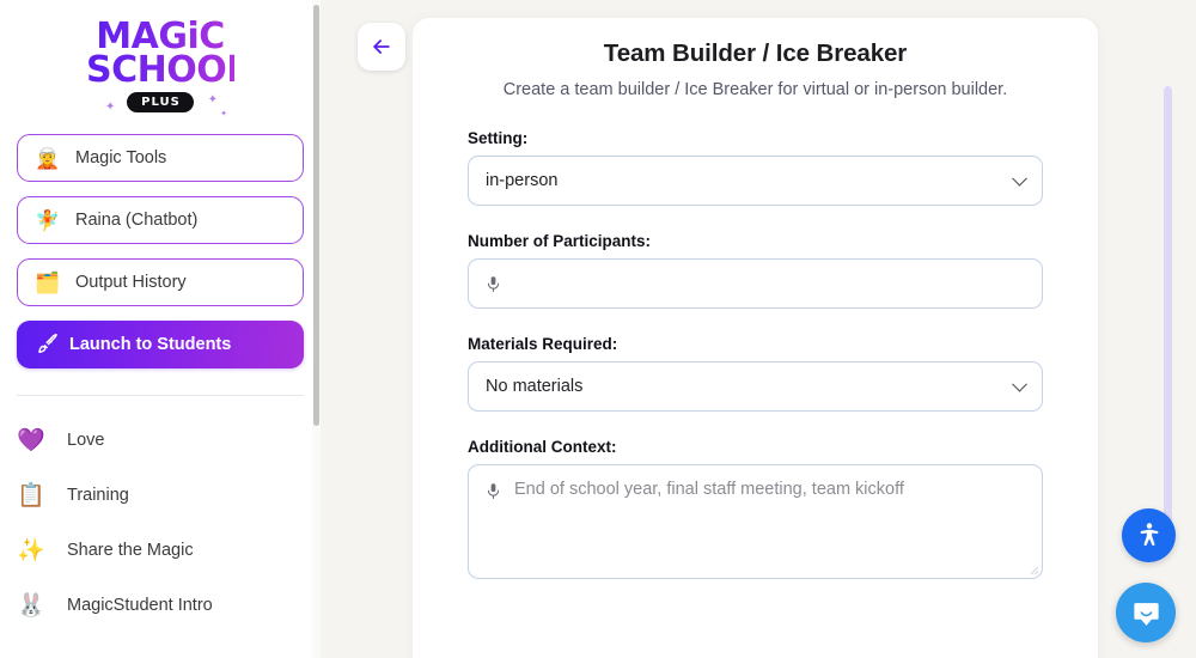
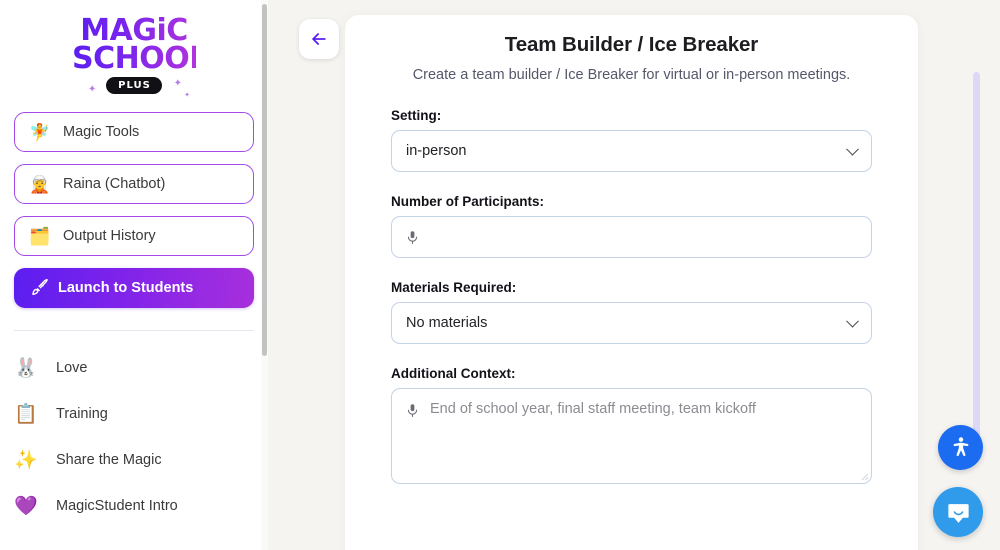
  MAGiC
  SCHOOL
  PLUS
  ✦
  ✦
- 🧝
+ 🧚
  Magic Tools
- 🧚
+ 🧝
  Raina (Chatbot)
  🗂️
  Output History
  Launch to Students
- 💜
+ 🐰
  Love
  📋
  Training
  ✨
  Share the Magic
- 🐰
+ 💜
  MagicStudent Intro
  Team Builder / Ice Breaker
- Create a team builder / Ice Breaker for virtual or in-person builder.
+ Create a team builder / Ice Breaker for virtual or in-person meetings.
  Setting:
  in-person
  Number of Participants:
  Materials Required:
  No materials
  Additional Context:
  End of school year, final staff meeting, team kickoff
